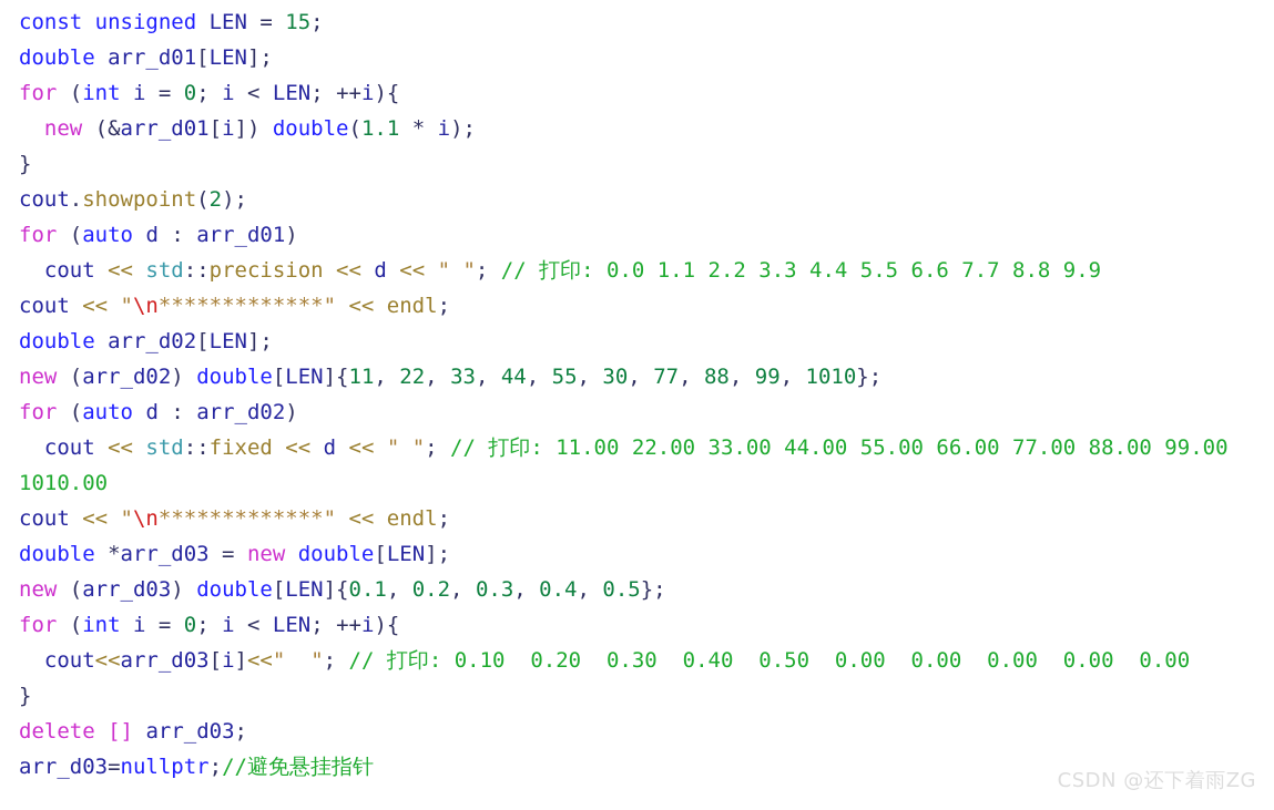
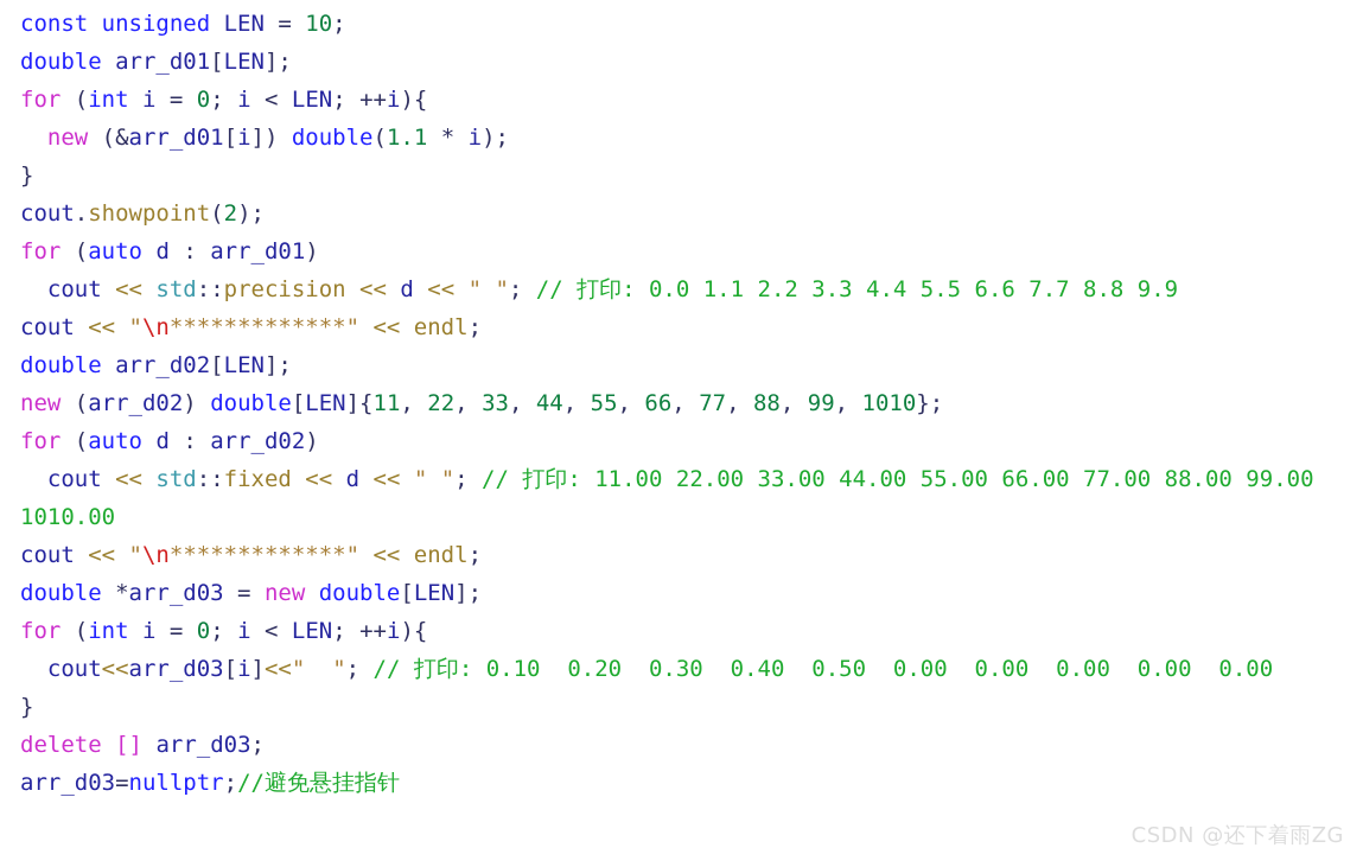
- const unsigned LEN = 15;
+ const unsigned LEN = 10;
  double arr_d01[LEN];
  for (int i = 0; i < LEN; ++i){
  new (&arr_d01[i]) double(1.1 * i);
  }
  cout.showpoint(2);
  for (auto d : arr_d01)
  cout << std::precision << d << " "; // 打印: 0.0 1.1 2.2 3.3 4.4 5.5 6.6 7.7 8.8 9.9
  cout << "\n*************" << endl;
  double arr_d02[LEN];
- new (arr_d02) double[LEN]{11, 22, 33, 44, 55, 30, 77, 88, 99, 1010};
+ new (arr_d02) double[LEN]{11, 22, 33, 44, 55, 66, 77, 88, 99, 1010};
  for (auto d : arr_d02)
  cout << std::fixed << d << " "; // 打印: 11.00 22.00 33.00 44.00 55.00 66.00 77.00 88.00 99.00
  1010.00
  cout << "\n*************" << endl;
  double *arr_d03 = new double[LEN];
- new (arr_d03) double[LEN]{0.1, 0.2, 0.3, 0.4, 0.5};
  for (int i = 0; i < LEN; ++i){
  cout<<arr_d03[i]<<" "; // 打印: 0.10 0.20 0.30 0.40 0.50 0.00 0.00 0.00 0.00 0.00
  }
  delete [] arr_d03;
  arr_d03=nullptr;//避免悬挂指针
  CSDN @还下着雨ZG
